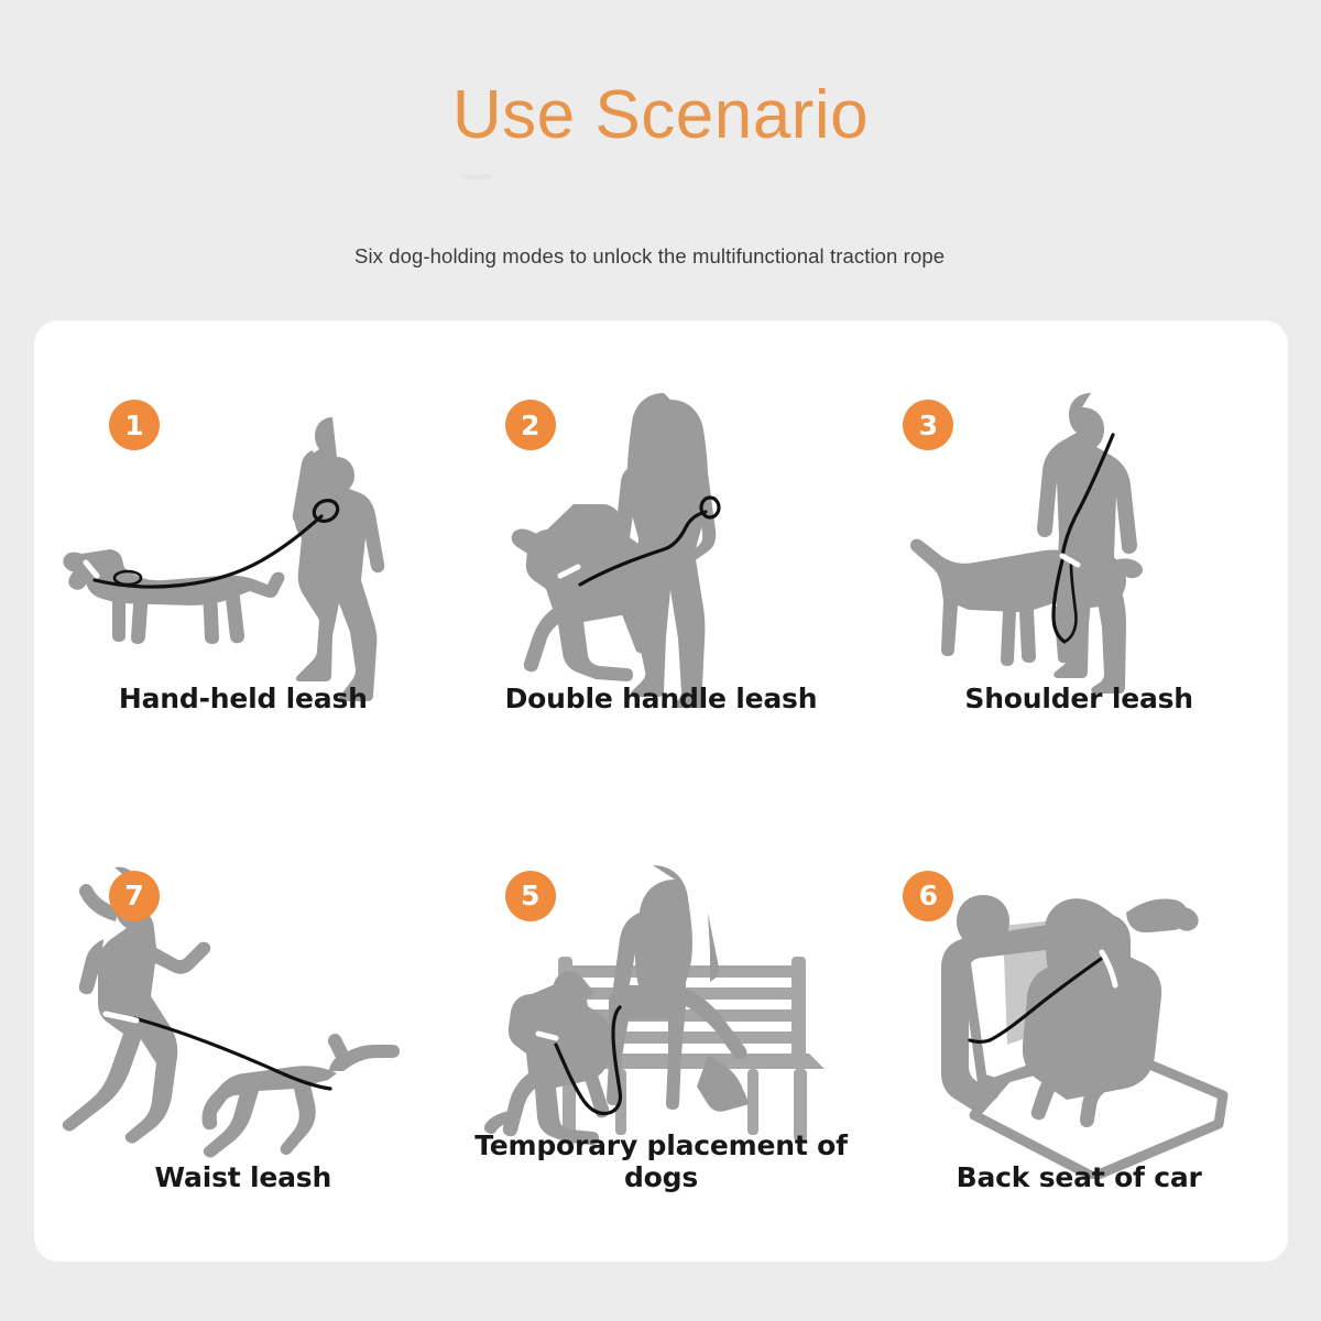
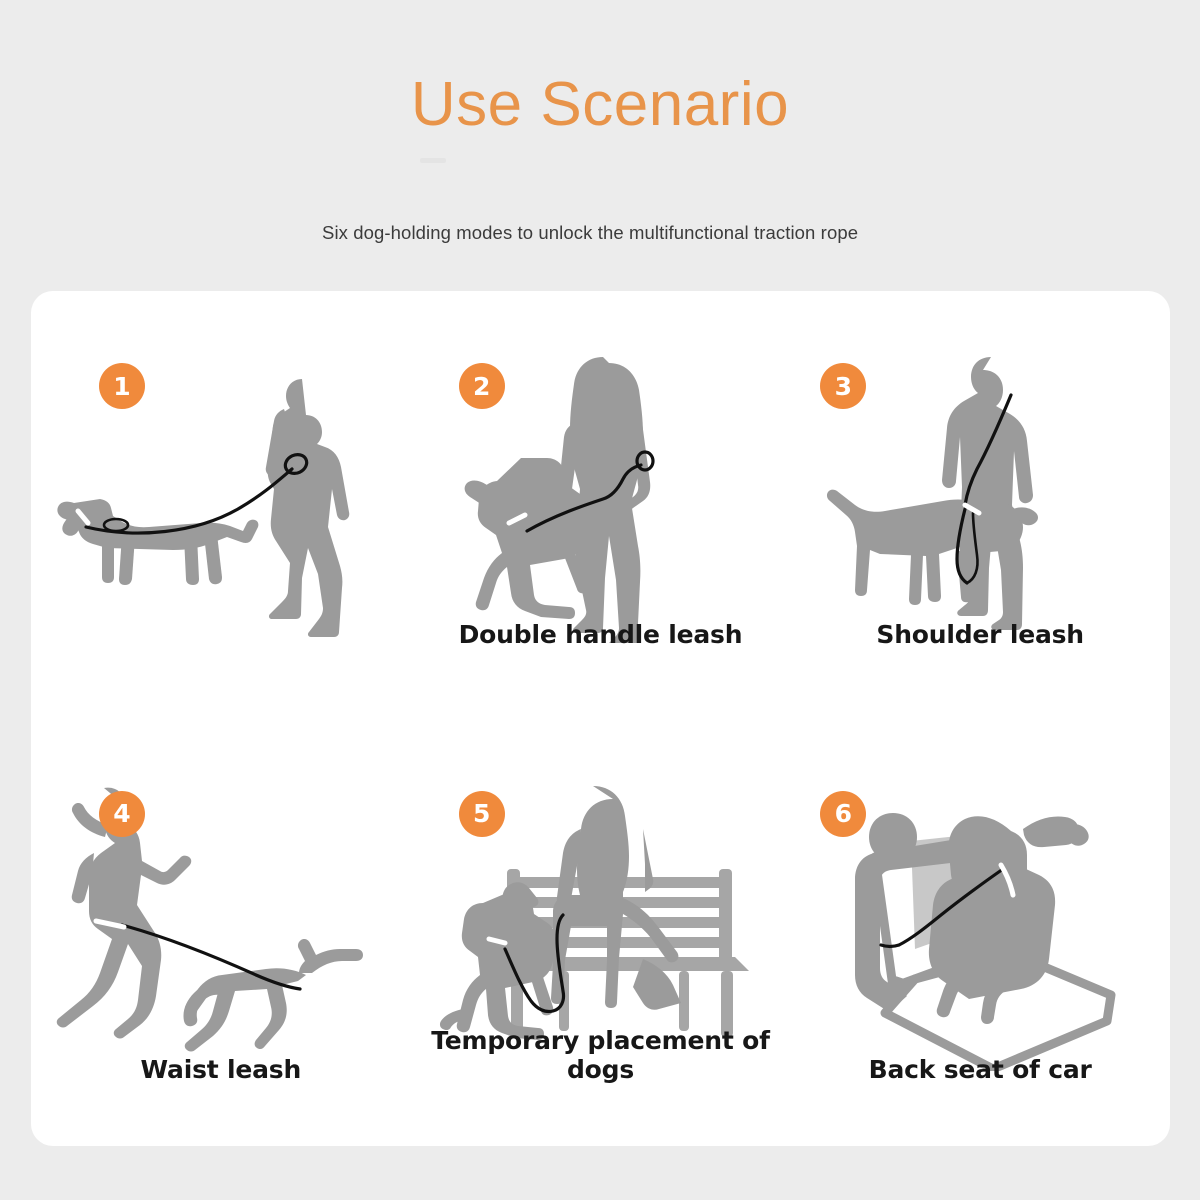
  Use Scenario
  Six dog-holding modes to unlock the multifunctional traction rope
  1
- Hand-held leash
  2
  Double handle leash
  3
  Shoulder leash
- 7
+ 4
  Waist leash
  5
  Temporary placement of dogs
  6
  Back seat of car
